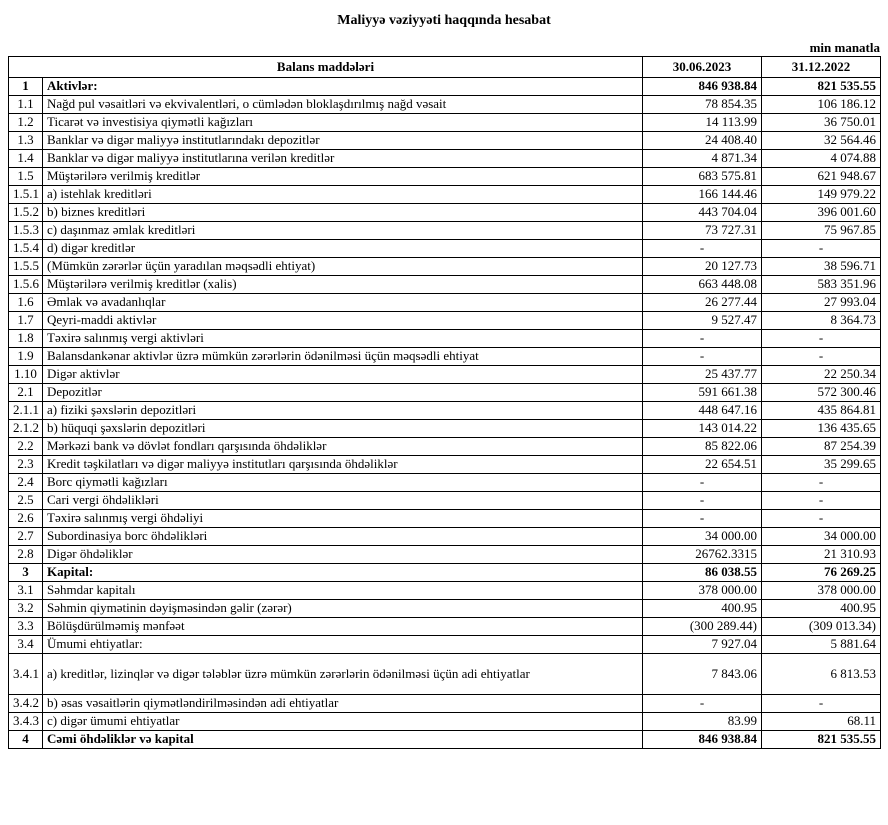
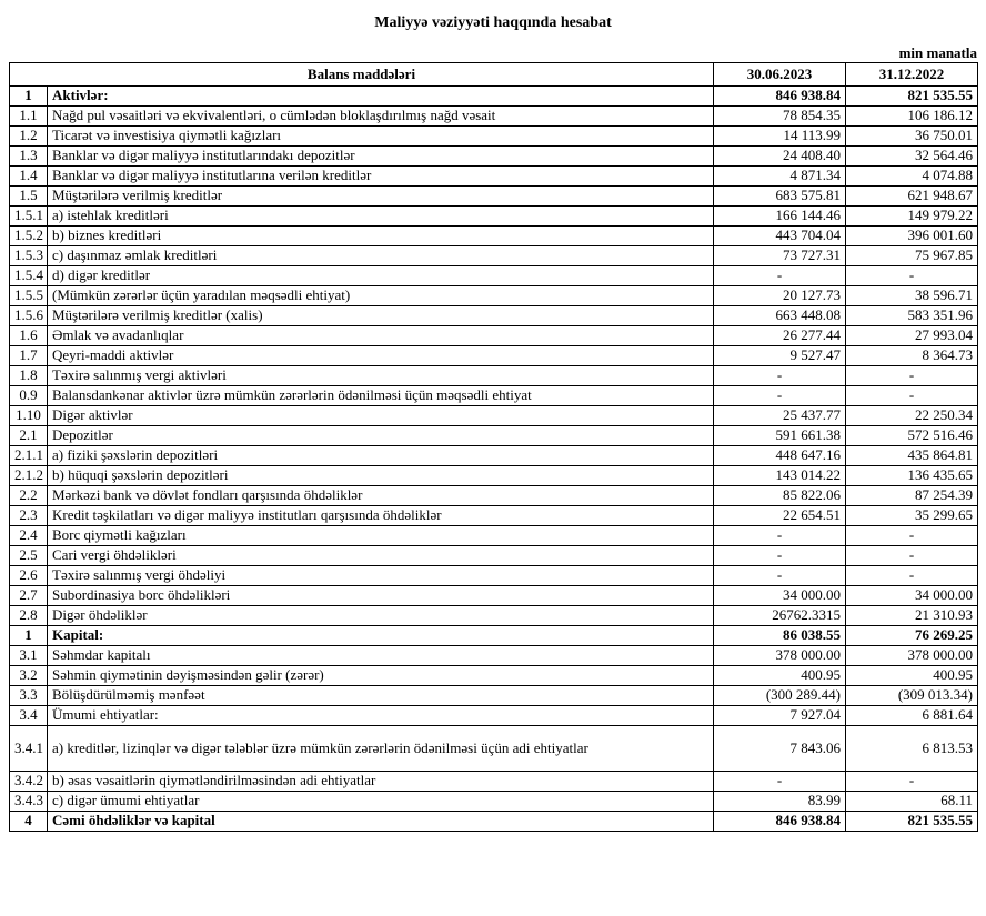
  Maliyyə vəziyyəti haqqında hesabat
  min manatla
  Balans maddələri	30.06.2023	31.12.2022
  1	Aktivlər:	846 938.84	821 535.55
  1.1	Nağd pul vəsaitləri və ekvivalentləri, o cümlədən bloklaşdırılmış nağd vəsait	78 854.35	106 186.12
  1.2	Ticarət və investisiya qiymətli kağızları	14 113.99	36 750.01
  1.3	Banklar və digər maliyyə institutlarındakı depozitlər	24 408.40	32 564.46
  1.4	Banklar və digər maliyyə institutlarına verilən kreditlər	4 871.34	4 074.88
  1.5	Müştərilərə verilmiş kreditlər	683 575.81	621 948.67
  1.5.1	a) istehlak kreditləri	166 144.46	149 979.22
  1.5.2	b) biznes kreditləri	443 704.04	396 001.60
  1.5.3	c) daşınmaz əmlak kreditləri	73 727.31	75 967.85
  1.5.4	d) digər kreditlər	-	-
  1.5.5	(Mümkün zərərlər üçün yaradılan məqsədli ehtiyat)	20 127.73	38 596.71
  1.5.6	Müştərilərə verilmiş kreditlər (xalis)	663 448.08	583 351.96
  1.6	Əmlak və avadanlıqlar	26 277.44	27 993.04
  1.7	Qeyri-maddi aktivlər	9 527.47	8 364.73
  1.8	Təxirə salınmış vergi aktivləri	-	-
- 1.9	Balansdankənar aktivlər üzrə mümkün zərərlərin ödənilməsi üçün məqsədli ehtiyat	-	-
+ 0.9	Balansdankənar aktivlər üzrə mümkün zərərlərin ödənilməsi üçün məqsədli ehtiyat	-	-
  1.10	Digər aktivlər	25 437.77	22 250.34
- 2.1	Depozitlər	591 661.38	572 300.46
+ 2.1	Depozitlər	591 661.38	572 516.46
  2.1.1	a) fiziki şəxslərin depozitləri	448 647.16	435 864.81
  2.1.2	b) hüquqi şəxslərin depozitləri	143 014.22	136 435.65
  2.2	Mərkəzi bank və dövlət fondları qarşısında öhdəliklər	85 822.06	87 254.39
  2.3	Kredit təşkilatları və digər maliyyə institutları qarşısında öhdəliklər	22 654.51	35 299.65
  2.4	Borc qiymətli kağızları	-	-
  2.5	Cari vergi öhdəlikləri	-	-
  2.6	Təxirə salınmış vergi öhdəliyi	-	-
  2.7	Subordinasiya borc öhdəlikləri	34 000.00	34 000.00
  2.8	Digər öhdəliklər	26762.3315	21 310.93
- 3	Kapital:	86 038.55	76 269.25
+ 1	Kapital:	86 038.55	76 269.25
  3.1	Səhmdar kapitalı	378 000.00	378 000.00
  3.2	Səhmin qiymətinin dəyişməsindən gəlir (zərər)	400.95	400.95
  3.3	Bölüşdürülməmiş mənfəət	(300 289.44)	(309 013.34)
- 3.4	Ümumi ehtiyatlar:	7 927.04	5 881.64
+ 3.4	Ümumi ehtiyatlar:	7 927.04	6 881.64
  3.4.1	a) kreditlər, lizinqlər və digər tələblər üzrə mümkün zərərlərin ödənilməsi üçün adi ehtiyatlar	7 843.06	6 813.53
  3.4.2	b) əsas vəsaitlərin qiymətləndirilməsindən adi ehtiyatlar	-	-
  3.4.3	c) digər ümumi ehtiyatlar	83.99	68.11
  4	Cəmi öhdəliklər və kapital	846 938.84	821 535.55
